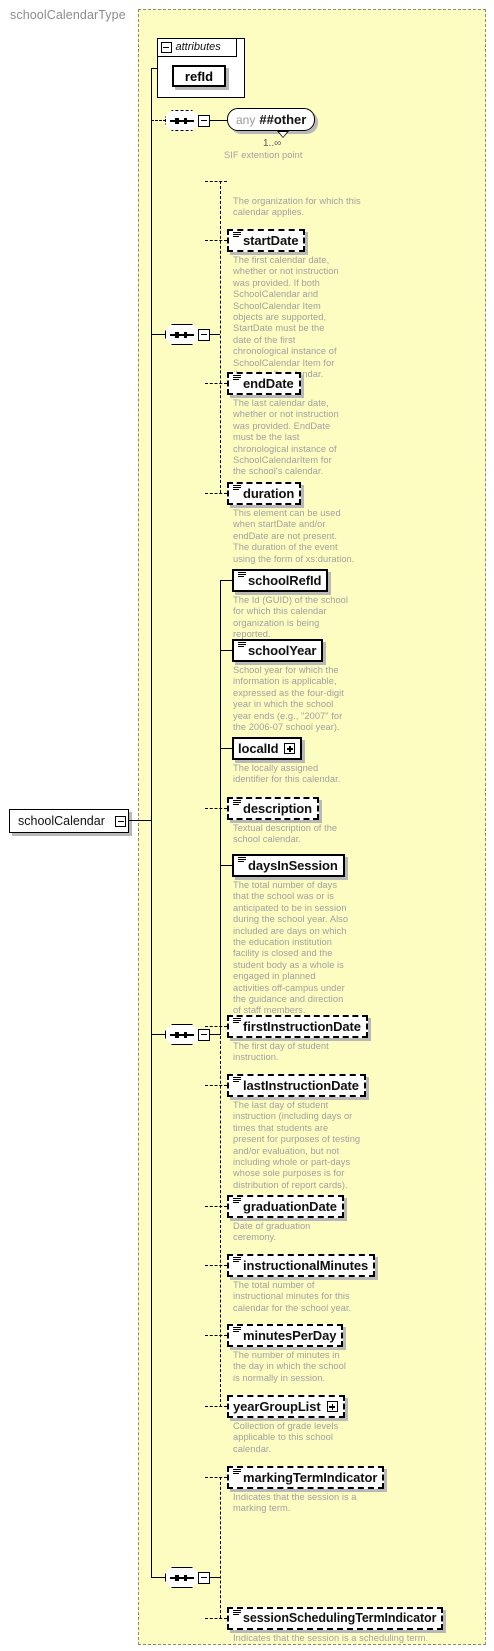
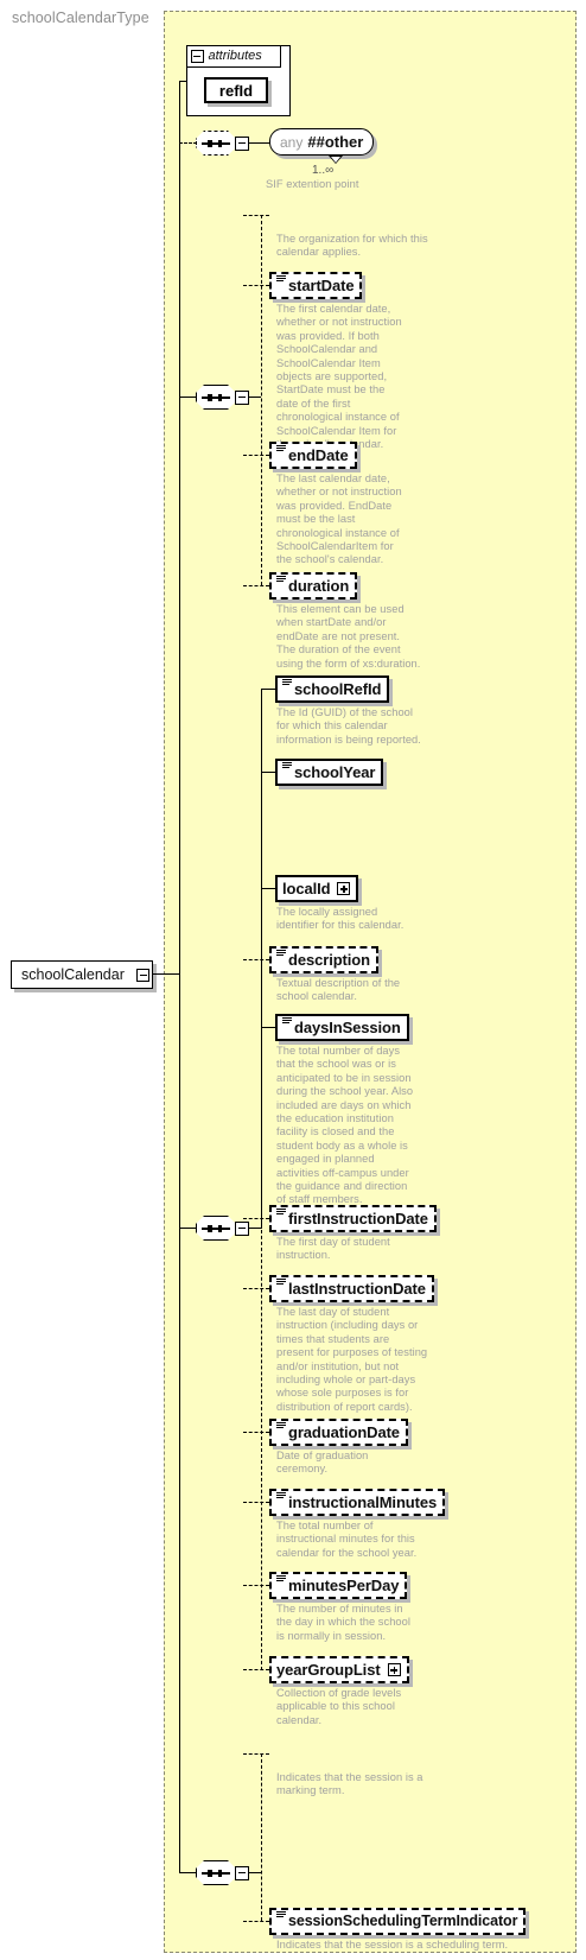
  schoolCalendarType
  schoolCalendar
  attributes
  refId
  any
  ##other
  1..∞
  SIF extention point
  The organization for which this calendar applies.
  startDate
  The first calendar date, whether or not instruction was provided. If both SchoolCalendar and SchoolCalendar Item objects are supported, StartDate must be the date of the first chronological instance of SchoolCalendar Item for ndar.
  endDate
  The last calendar date, whether or not instruction was provided. EndDate must be the last chronological instance of SchoolCalendarItem for the school's calendar.
  duration
  This element can be used when startDate and/or endDate are not present. The duration of the event using the form of xs:duration.
  schoolRefId
- The Id (GUID) of the school for which this calendar organization is being reported.
+ The Id (GUID) of the school for which this calendar information is being reported.
  schoolYear
- School year for which the information is applicable, expressed as the four-digit year in which the school year ends (e.g., "2007" for the 2006-07 school year).
  localId
  The locally assigned identifier for this calendar.
  description
  Textual description of the school calendar.
  daysInSession
  The total number of days that the school was or is anticipated to be in session during the school year. Also included are days on which the education institution facility is closed and the student body as a whole is engaged in planned activities off-campus under the guidance and direction of staff members.
  firstInstructionDate
  The first day of student instruction.
  lastInstructionDate
- The last day of student instruction (including days or times that students are present for purposes of testing and/or evaluation, but not including whole or part-days whose sole purposes is for distribution of report cards).
+ The last day of student instruction (including days or times that students are present for purposes of testing and/or institution, but not including whole or part-days whose sole purposes is for distribution of report cards).
  graduationDate
  Date of graduation ceremony.
  instructionalMinutes
  The total number of instructional minutes for this calendar for the school year.
  minutesPerDay
  The number of minutes in the day in which the school is normally in session.
  yearGroupList
  Collection of grade levels applicable to this school calendar.
- markingTermIndicator
  Indicates that the session is a marking term.
  sessionSchedulingTermIndicator
  Indicates that the session is a scheduling term.
